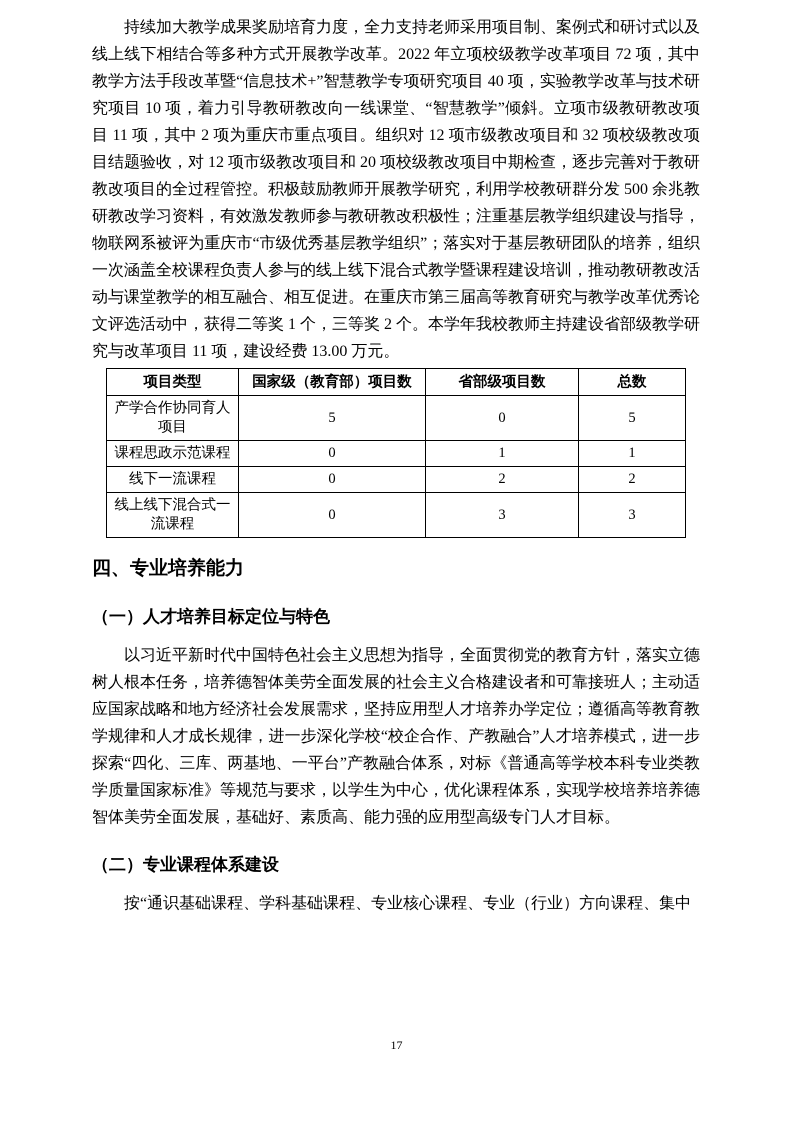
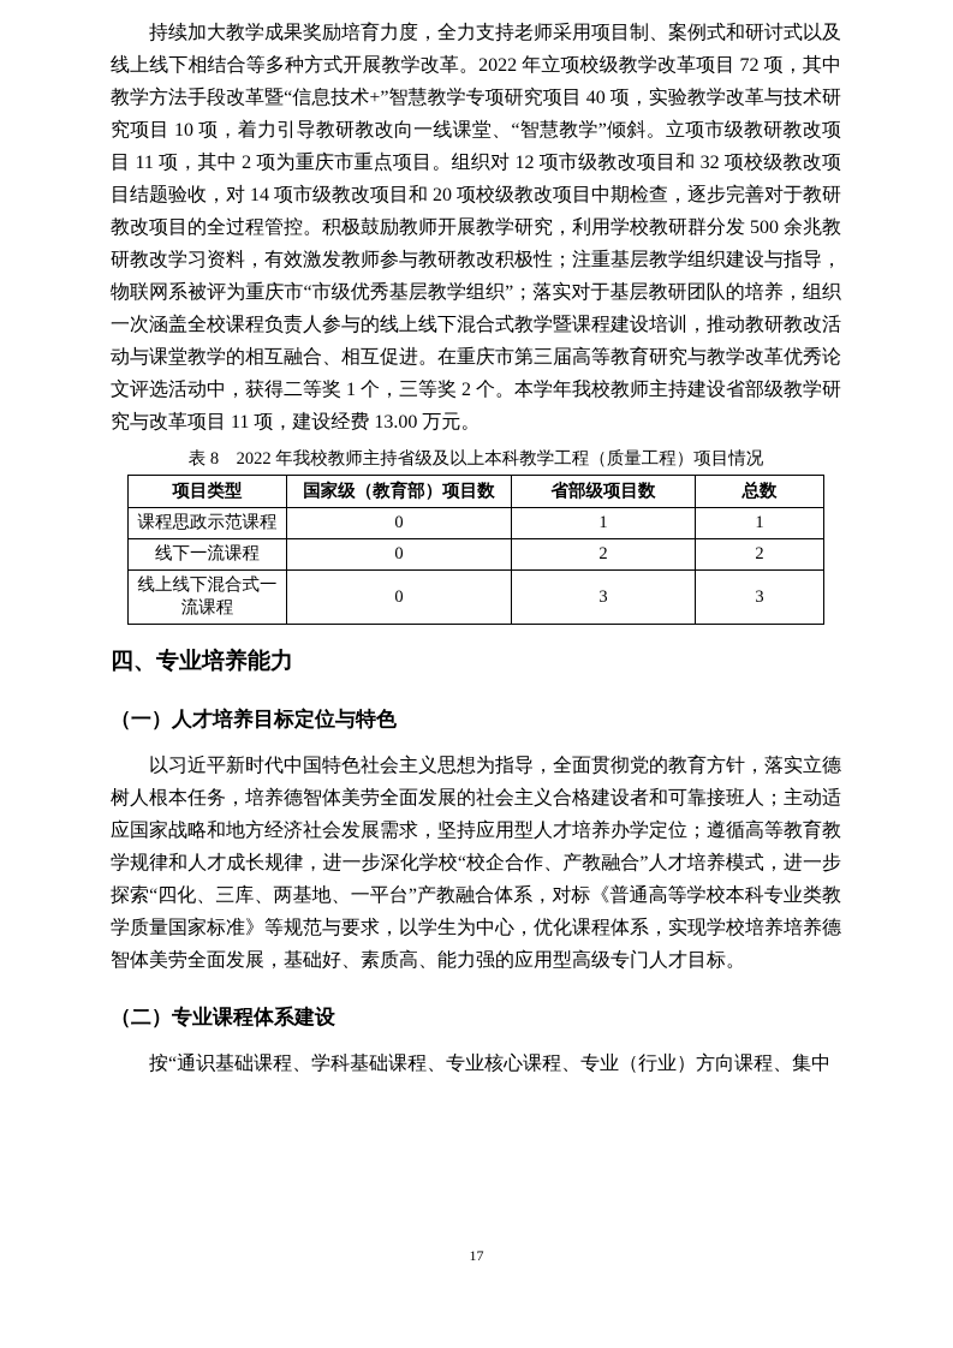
- 持续加大教学成果奖励培育力度，全力支持老师采用项目制、案例式和研讨式以及线上线下相结合等多种方式开展教学改革。2022 年立项校级教学改革项目 72 项，其中教学方法手段改革暨“信息技术+”智慧教学专项研究项目 40 项，实验教学改革与技术研究项目 10 项，着力引导教研教改向一线课堂、“智慧教学”倾斜。立项市级教研教改项目 11 项，其中 2 项为重庆市重点项目。组织对 12 项市级教改项目和 32 项校级教改项目结题验收，对 12 项市级教改项目和 20 项校级教改项目中期检查，逐步完善对于教研教改项目的全过程管控。积极鼓励教师开展教学研究，利用学校教研群分发 500 余兆教研教改学习资料，有效激发教师参与教研教改积极性；注重基层教学组织建设与指导，物联网系被评为重庆市“市级优秀基层教学组织”；落实对于基层教研团队的培养，组织一次涵盖全校课程负责人参与的线上线下混合式教学暨课程建设培训，推动教研教改活动与课堂教学的相互融合、相互促进。在重庆市第三届高等教育研究与教学改革优秀论文评选活动中，获得二等奖 1 个，三等奖 2 个。本学年我校教师主持建设省部级教学研究与改革项目 11 项，建设经费 13.00 万元。
+ 持续加大教学成果奖励培育力度，全力支持老师采用项目制、案例式和研讨式以及线上线下相结合等多种方式开展教学改革。2022 年立项校级教学改革项目 72 项，其中教学方法手段改革暨“信息技术+”智慧教学专项研究项目 40 项，实验教学改革与技术研究项目 10 项，着力引导教研教改向一线课堂、“智慧教学”倾斜。立项市级教研教改项目 11 项，其中 2 项为重庆市重点项目。组织对 12 项市级教改项目和 32 项校级教改项目结题验收，对 14 项市级教改项目和 20 项校级教改项目中期检查，逐步完善对于教研教改项目的全过程管控。积极鼓励教师开展教学研究，利用学校教研群分发 500 余兆教研教改学习资料，有效激发教师参与教研教改积极性；注重基层教学组织建设与指导，物联网系被评为重庆市“市级优秀基层教学组织”；落实对于基层教研团队的培养，组织一次涵盖全校课程负责人参与的线上线下混合式教学暨课程建设培训，推动教研教改活动与课堂教学的相互融合、相互促进。在重庆市第三届高等教育研究与教学改革优秀论文评选活动中，获得二等奖 1 个，三等奖 2 个。本学年我校教师主持建设省部级教学研究与改革项目 11 项，建设经费 13.00 万元。
+ 表 8 2022 年我校教师主持省级及以上本科教学工程（质量工程）项目情况
  项目类型	国家级（教育部）项目数	省部级项目数	总数
- 产学合作协同育人项目	5	0	5
  课程思政示范课程	0	1	1
  线下一流课程	0	2	2
  线上线下混合式一流课程	0	3	3
  四、专业培养能力
  （一）人才培养目标定位与特色
  以习近平新时代中国特色社会主义思想为指导，全面贯彻党的教育方针，落实立德树人根本任务，培养德智体美劳全面发展的社会主义合格建设者和可靠接班人；主动适应国家战略和地方经济社会发展需求，坚持应用型人才培养办学定位；遵循高等教育教学规律和人才成长规律，进一步深化学校“校企合作、产教融合”人才培养模式，进一步探索“四化、三库、两基地、一平台”产教融合体系，对标《普通高等学校本科专业类教学质量国家标准》等规范与要求，以学生为中心，优化课程体系，实现学校培养培养德智体美劳全面发展，基础好、素质高、能力强的应用型高级专门人才目标。
  （二）专业课程体系建设
  按“通识基础课程、学科基础课程、专业核心课程、专业（行业）方向课程、集中
  17
